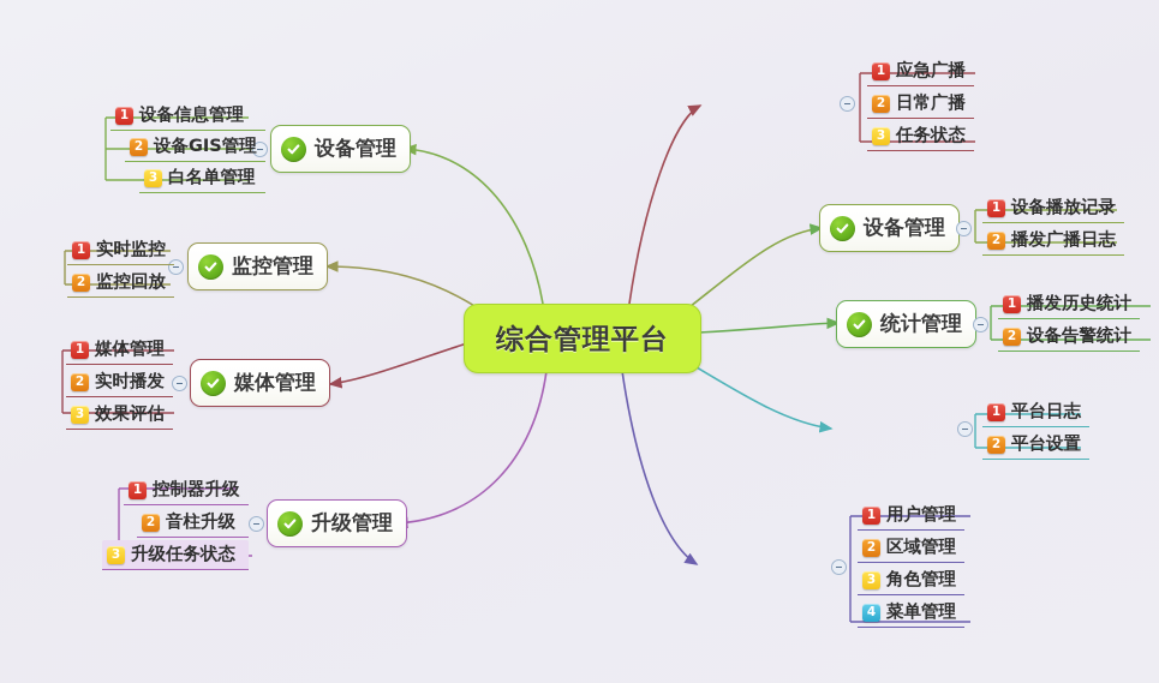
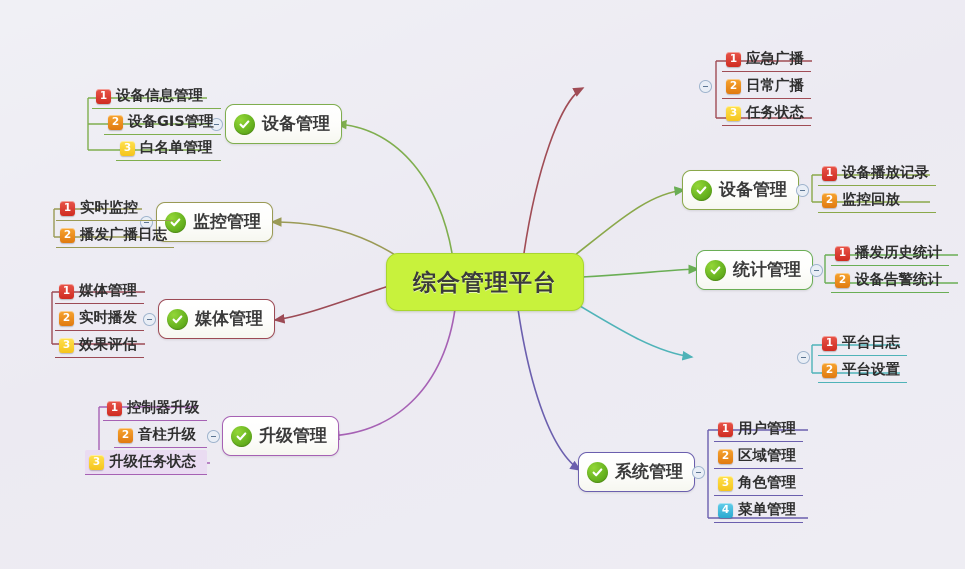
  综合管理平台
  设备管理
  1
  设备信息管理
  2
  设备GIS管理
  3
  白名单管理
  监控管理
  1
  实时监控
  2
- 监控回放
+ 播发广播日志
  媒体管理
  1
  媒体管理
  2
  实时播发
  3
  效果评估
  升级管理
  1
  控制器升级
  2
  音柱升级
  3
  升级任务状态
  1
  应急广播
  2
  日常广播
  3
  任务状态
  设备管理
  1
  设备播放记录
  2
- 播发广播日志
+ 监控回放
  统计管理
  1
  播发历史统计
  2
  设备告警统计
  1
  平台日志
  2
  平台设置
+ 系统管理
  1
  用户管理
  2
  区域管理
  3
  角色管理
  4
  菜单管理
